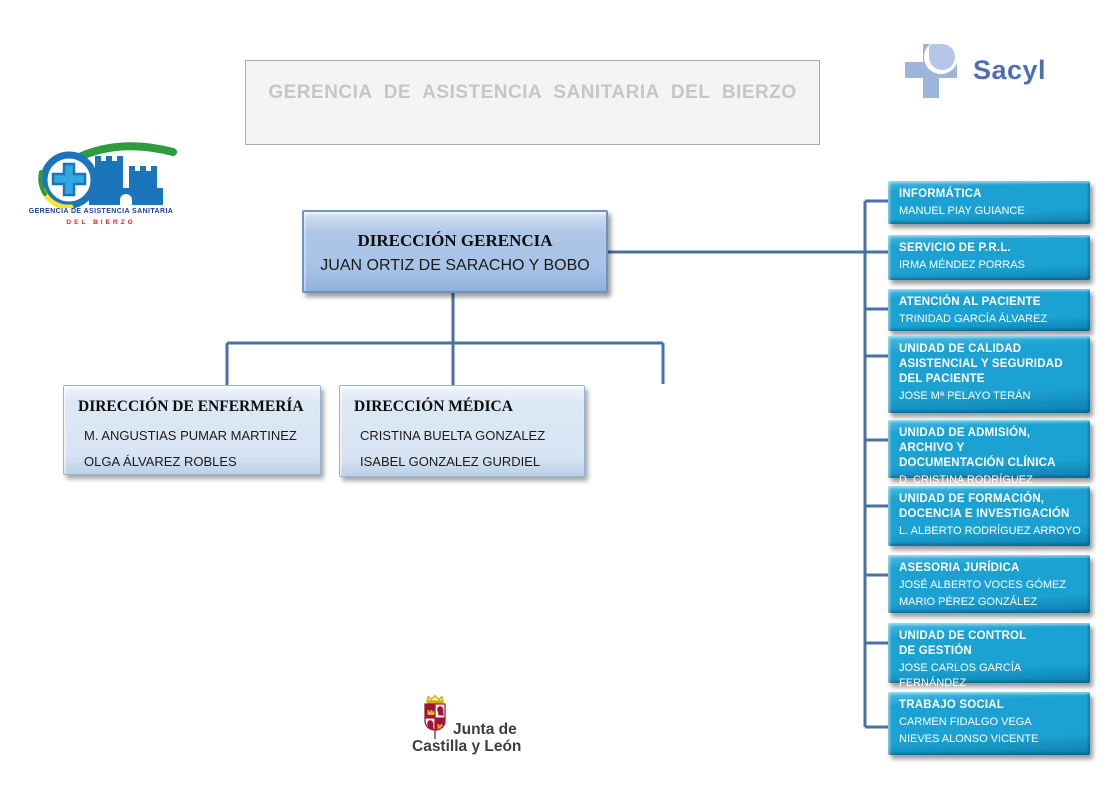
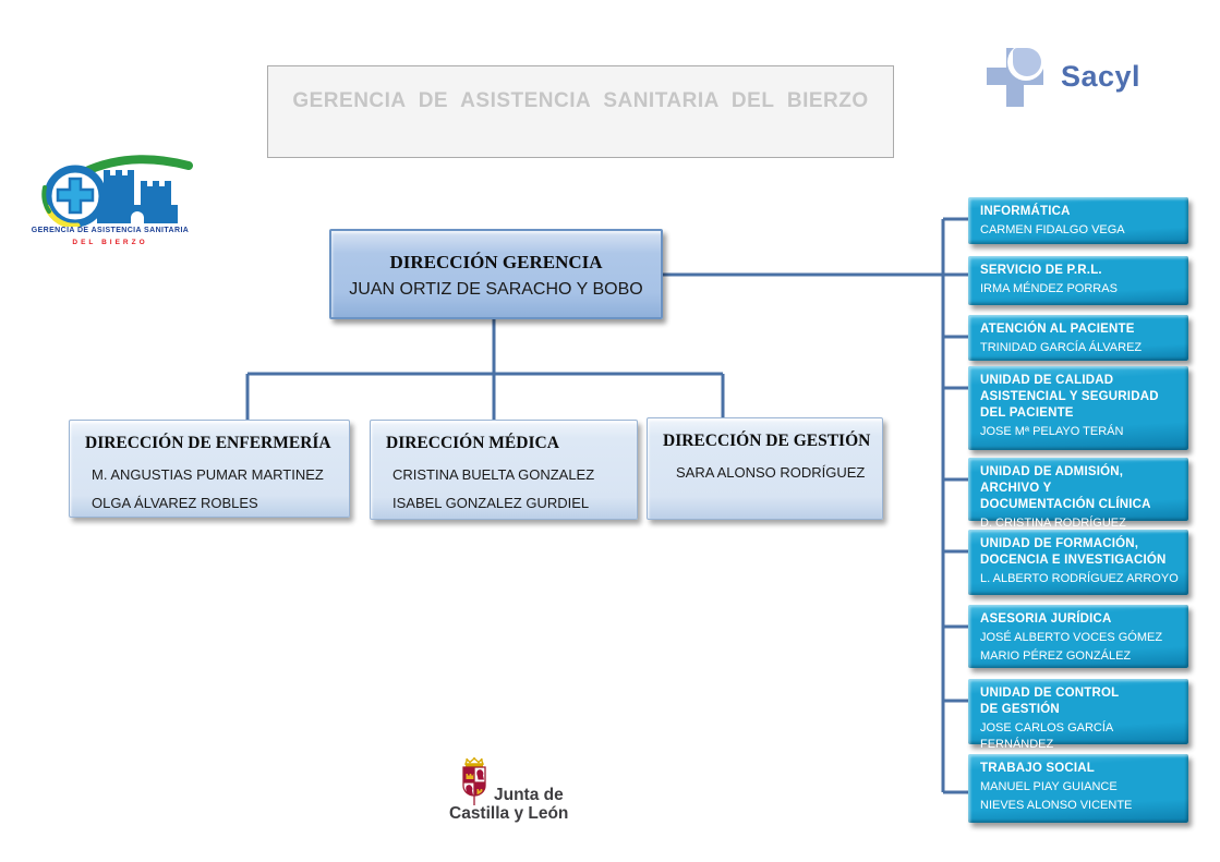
  GERENCIA DE ASISTENCIA SANITARIA DEL BIERZO
  Sacyl
  DIRECCIÓN GERENCIA
  JUAN ORTIZ DE SARACHO Y BOBO
  DIRECCIÓN DE ENFERMERÍA
  M. ANGUSTIAS PUMAR MARTINEZ
  OLGA ÁLVAREZ ROBLES
  DIRECCIÓN MÉDICA
  CRISTINA BUELTA GONZALEZ
  ISABEL GONZALEZ GURDIEL
+ DIRECCIÓN DE GESTIÓN
+ SARA ALONSO RODRÍGUEZ
  INFORMÁTICA
- MANUEL PIAY GUIANCE
+ CARMEN FIDALGO VEGA
  SERVICIO DE P.R.L.
  IRMA MÉNDEZ PORRAS
  ATENCIÓN AL PACIENTE
  TRINIDAD GARCÍA ÁLVAREZ
  UNIDAD DE CALIDAD
  ASISTENCIAL Y SEGURIDAD
  DEL PACIENTE
  JOSE Mª PELAYO TERÁN
  UNIDAD DE ADMISIÓN, ARCHIVO Y
  DOCUMENTACIÓN CLÍNICA
  D. CRISTINA RODRÍGUEZ
  UNIDAD DE FORMACIÓN,
  DOCENCIA E INVESTIGACIÓN
  L. ALBERTO RODRÍGUEZ ARROYO
  ASESORIA JURÍDICA
  JOSÉ ALBERTO VOCES GÓMEZ
  MARIO PÉREZ GONZÁLEZ
  UNIDAD DE CONTROL
  DE GESTIÓN
  JOSE CARLOS GARCÍA FERNÁNDEZ
  TRABAJO SOCIAL
- CARMEN FIDALGO VEGA
+ MANUEL PIAY GUIANCE
  NIEVES ALONSO VICENTE
  Junta de
  Castilla y León
